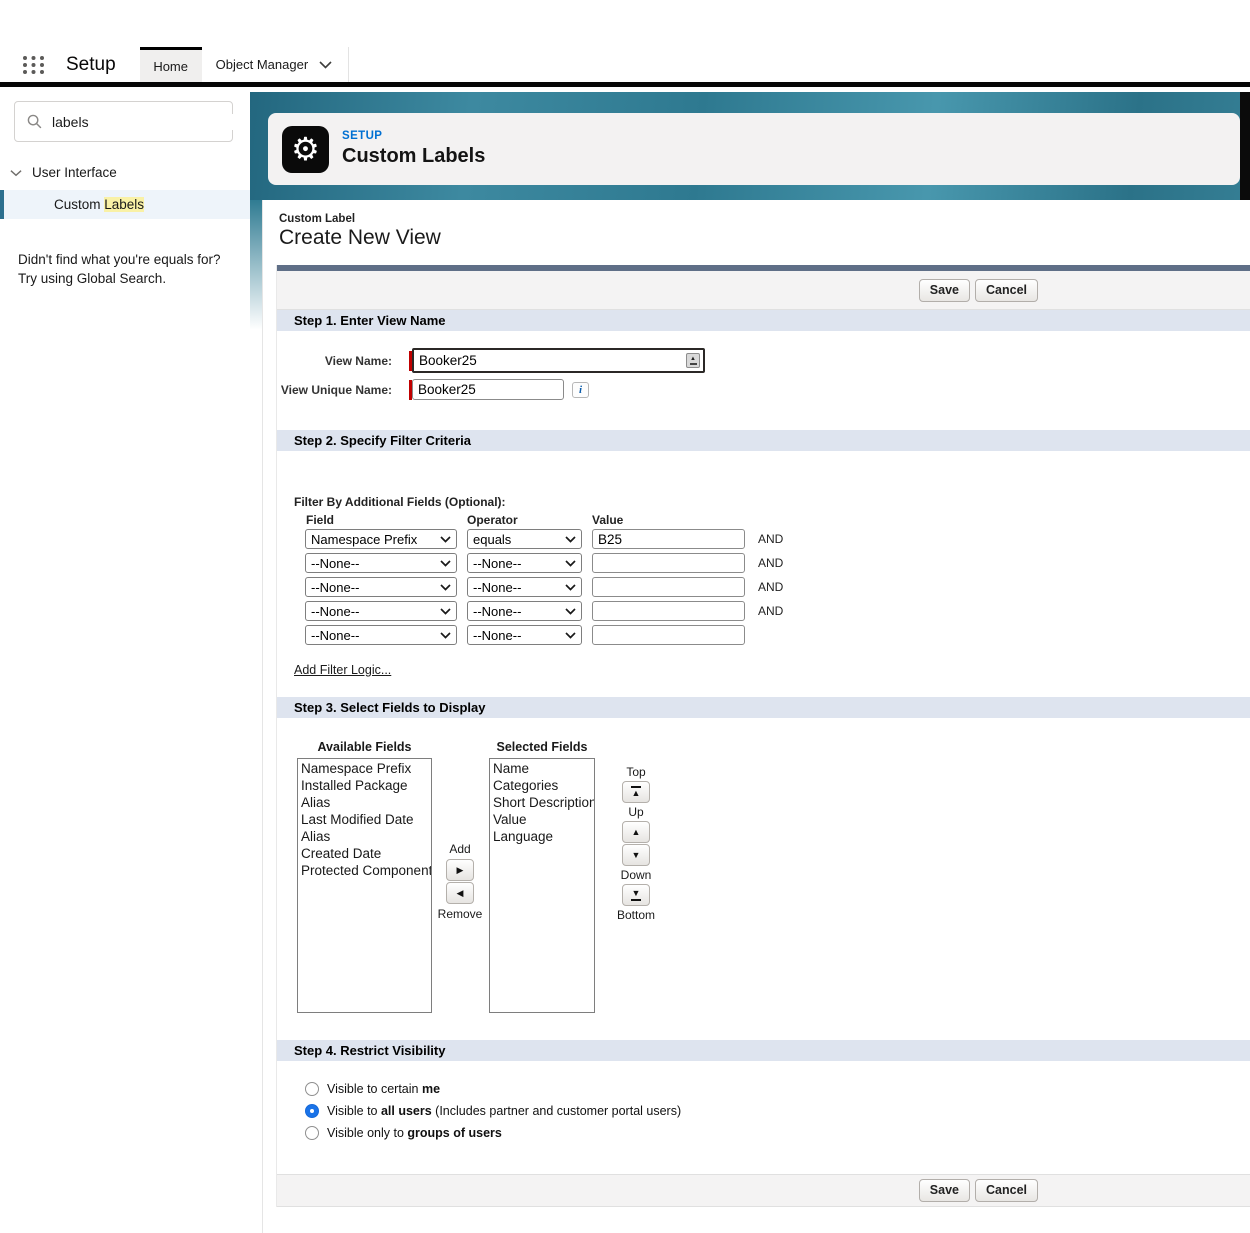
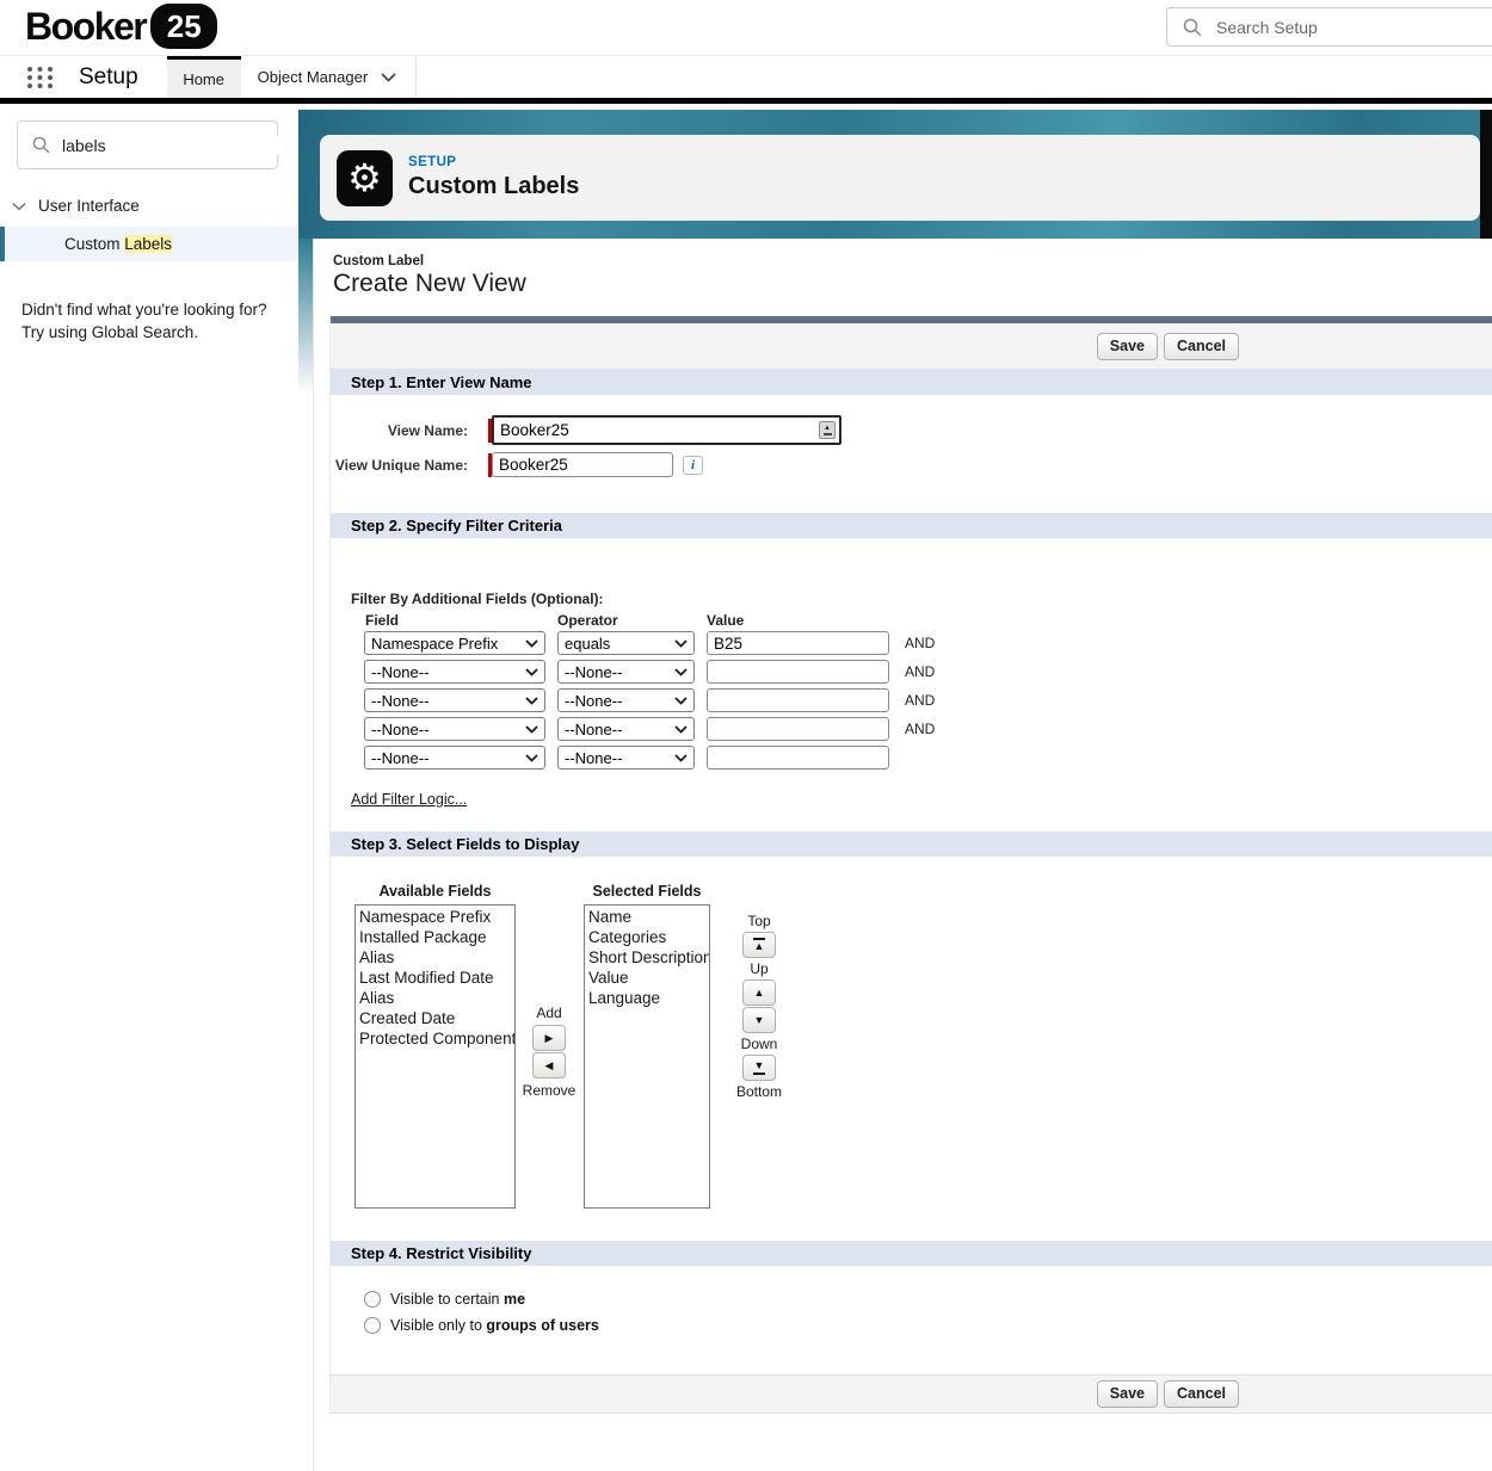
+ Booker
+ 25
+ Search Setup
  Setup
  Home
  Object Manager
  labels
  User Interface
  Custom Labels
- Didn't find what you're equals for?
+ Didn't find what you're looking for?
  Try using Global Search.
  ⚙
  SETUP
  Custom Labels
  Custom Label
  Create New View
  Save
  Cancel
  Step 1. Enter View Name
  View Name:
  Booker25
  View Unique Name:
  Booker25
  i
  Step 2. Specify Filter Criteria
  Filter By Additional Fields (Optional):
  Field
  Operator
  Value
  Namespace Prefix
  equals
  B25
  AND
  --None--
  --None--
  AND
  --None--
  --None--
  AND
  --None--
  --None--
  AND
  --None--
  --None--
  Add Filter Logic...
  Step 3. Select Fields to Display
  Available Fields
  Selected Fields
  Namespace Prefix
  Installed Package
  Alias
  Last Modified Date
  Alias
  Created Date
  Protected Component
  Name
  Categories
  Short Description
  Value
  Language
  Add
  ▶
  ◀
  Remove
  Top
  ▲
  Up
  ▲
  ▼
  Down
  ▼
  Bottom
  Step 4. Restrict Visibility
  Visible to certain me
- Visible to all users (Includes partner and customer portal users)
  Visible only to groups of users
  Save
  Cancel
